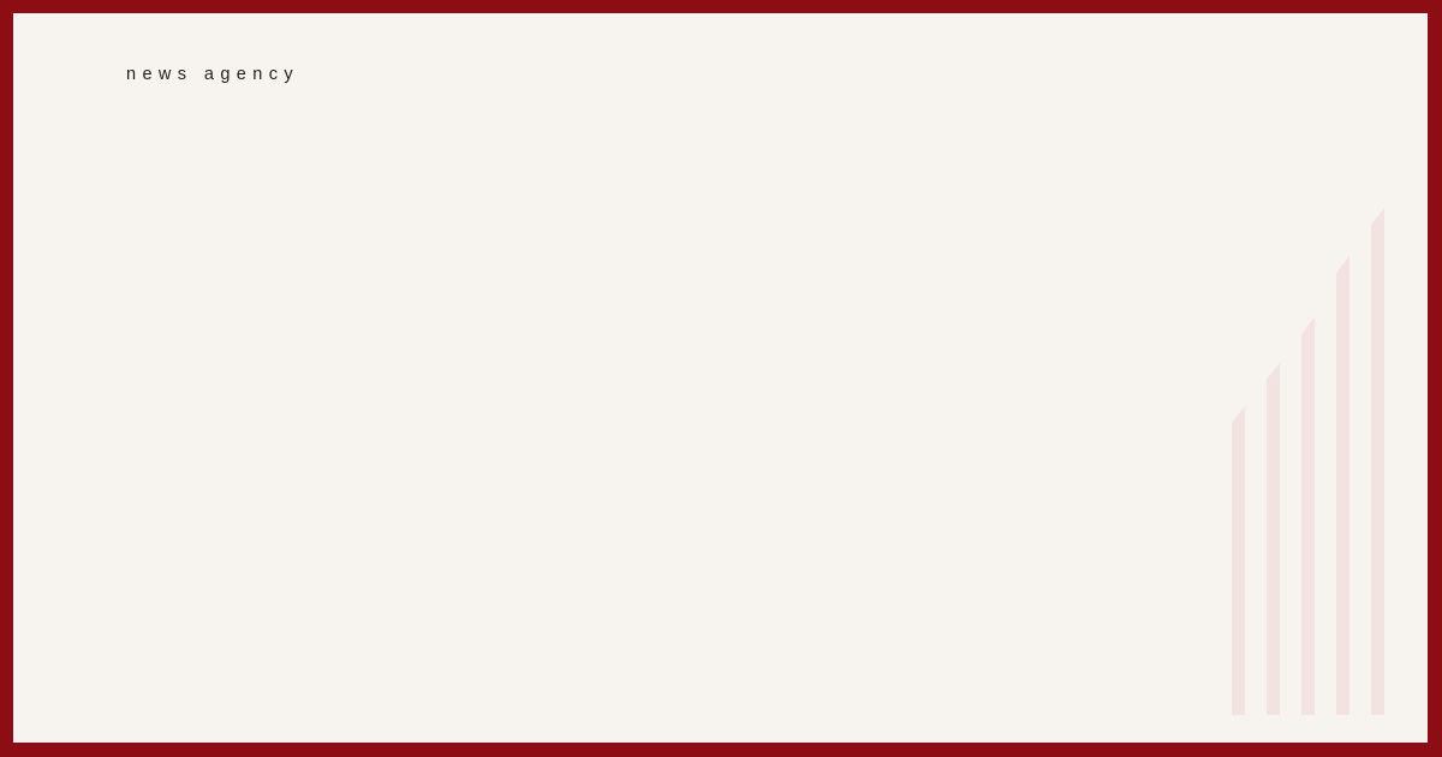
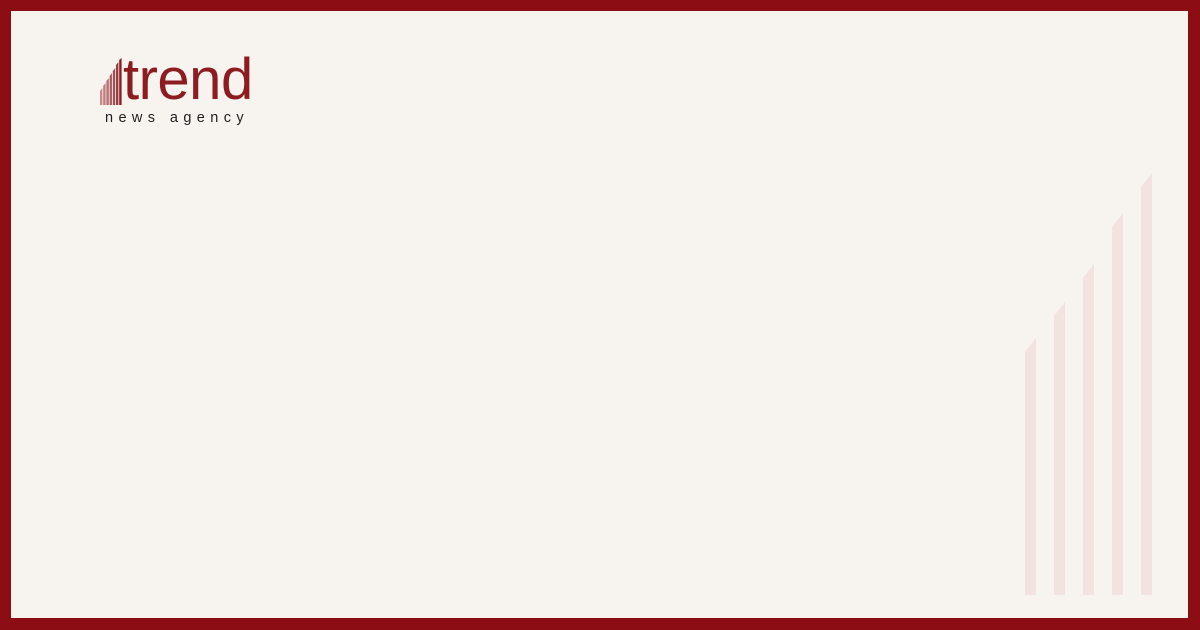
+ trend
  news agency
